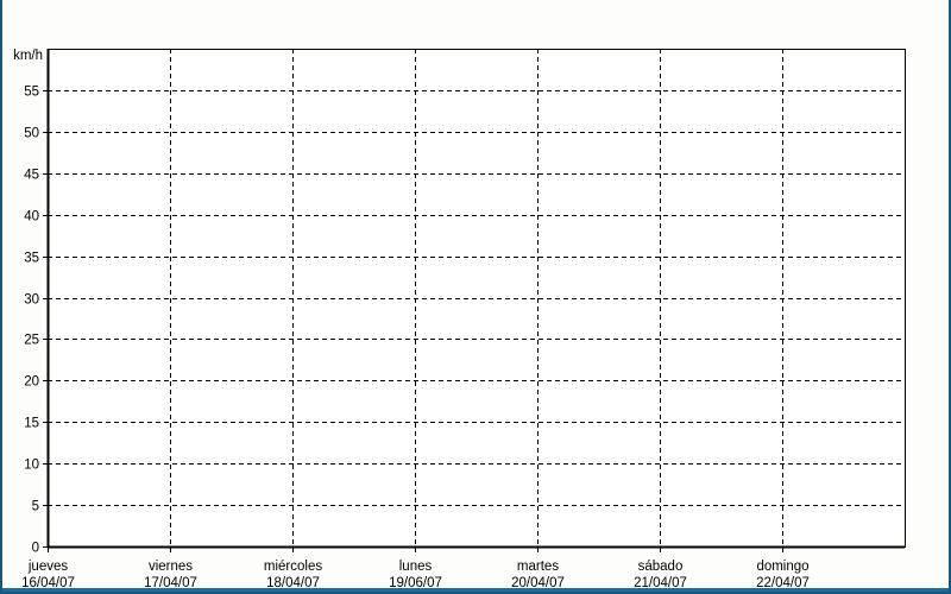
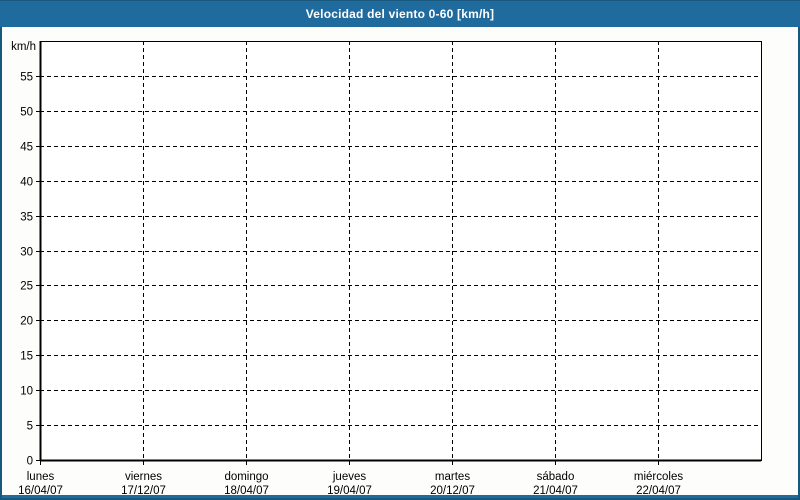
+ Velocidad del viento 0-60 [km/h]
  0
  5
  10
  15
  20
  25
  30
  35
  40
  45
  50
  55
  km/h
- jueves
+ lunes
  16/04/07
  viernes
- 17/04/07
+ 17/12/07
- miércoles
+ domingo
  18/04/07
- lunes
+ jueves
- 19/06/07
+ 19/04/07
  martes
- 20/04/07
+ 20/12/07
  sábado
  21/04/07
- domingo
+ miércoles
  22/04/07
